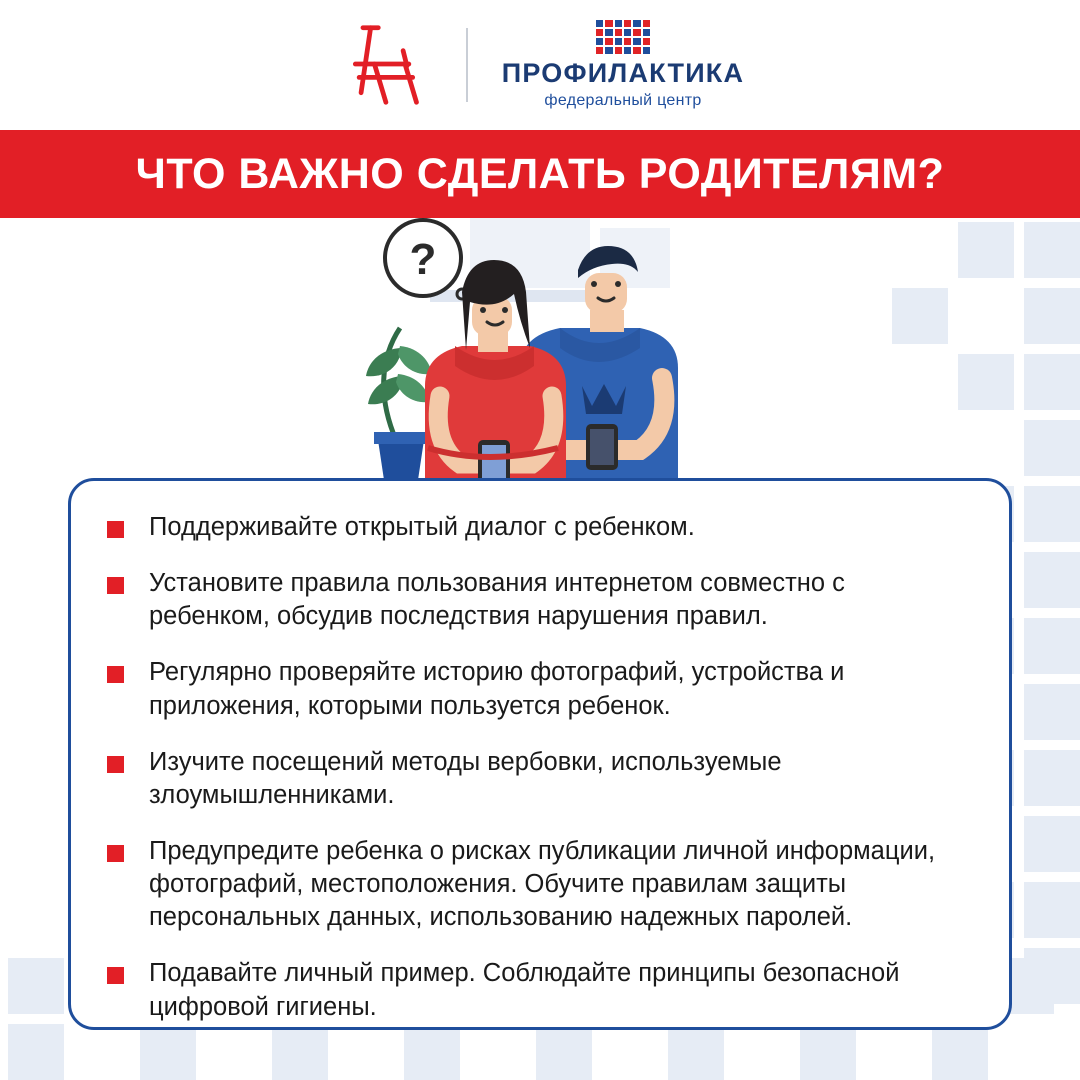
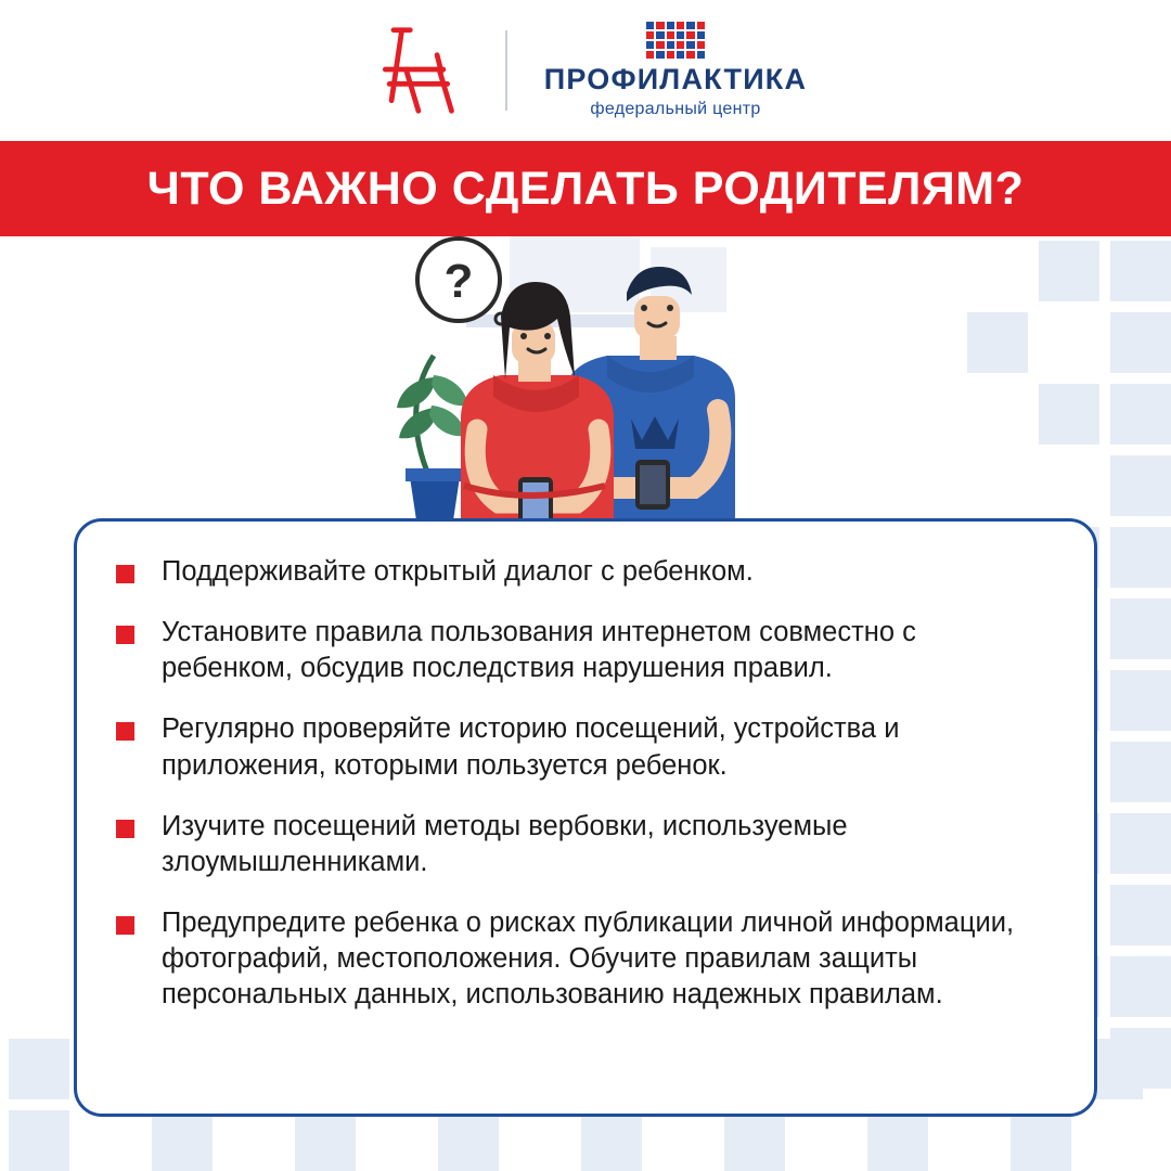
  ПРОФИЛАКТИКА
  федеральный центр
  ЧТО ВАЖНО СДЕЛАТЬ РОДИТЕЛЯМ?
  ?
  Поддерживайте открытый диалог с ребенком.
  Установите правила пользования интернетом совместно с ребенком, обсудив последствия нарушения правил.
- Регулярно проверяйте историю фотографий, устройства и приложения, которыми пользуется ребенок.
+ Регулярно проверяйте историю посещений, устройства и приложения, которыми пользуется ребенок.
  Изучите посещений методы вербовки, используемые злоумышленниками.
- Предупредите ребенка о рисках публикации личной информации, фотографий, местоположения. Обучите правилам защиты персональных данных, использованию надежных паролей.
+ Предупредите ребенка о рисках публикации личной информации, фотографий, местоположения. Обучите правилам защиты персональных данных, использованию надежных правилам.
- Подавайте личный пример. Соблюдайте принципы безопасной цифровой гигиены.
